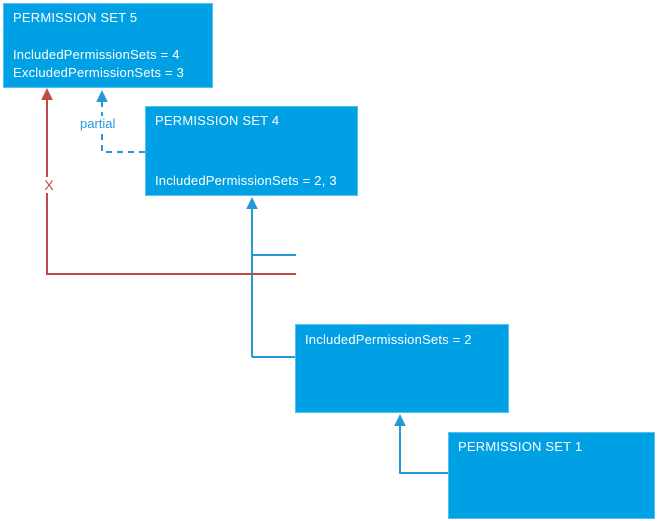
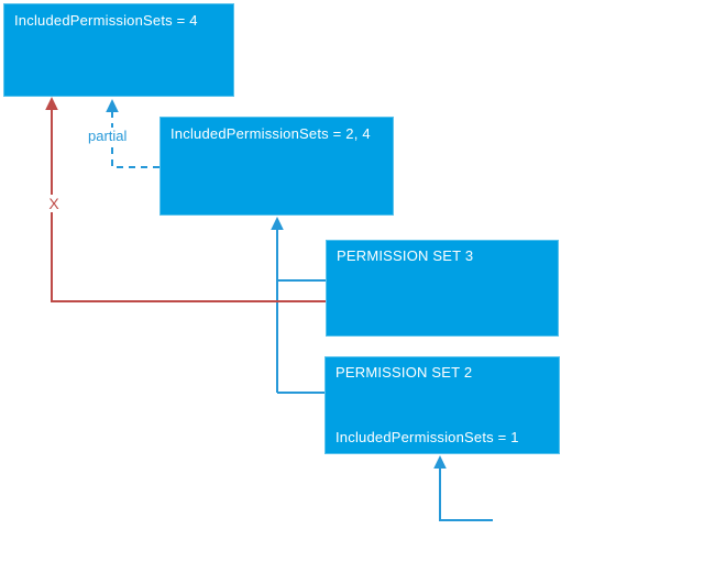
- PERMISSION SET 5
  IncludedPermissionSets = 4
- ExcludedPermissionSets = 3
- PERMISSION SET 4
- IncludedPermissionSets = 2, 3
+ IncludedPermissionSets = 2, 4
+ PERMISSION SET 3
+ PERMISSION SET 2
- IncludedPermissionSets = 2
+ IncludedPermissionSets = 1
- PERMISSION SET 1
  partial
  X
